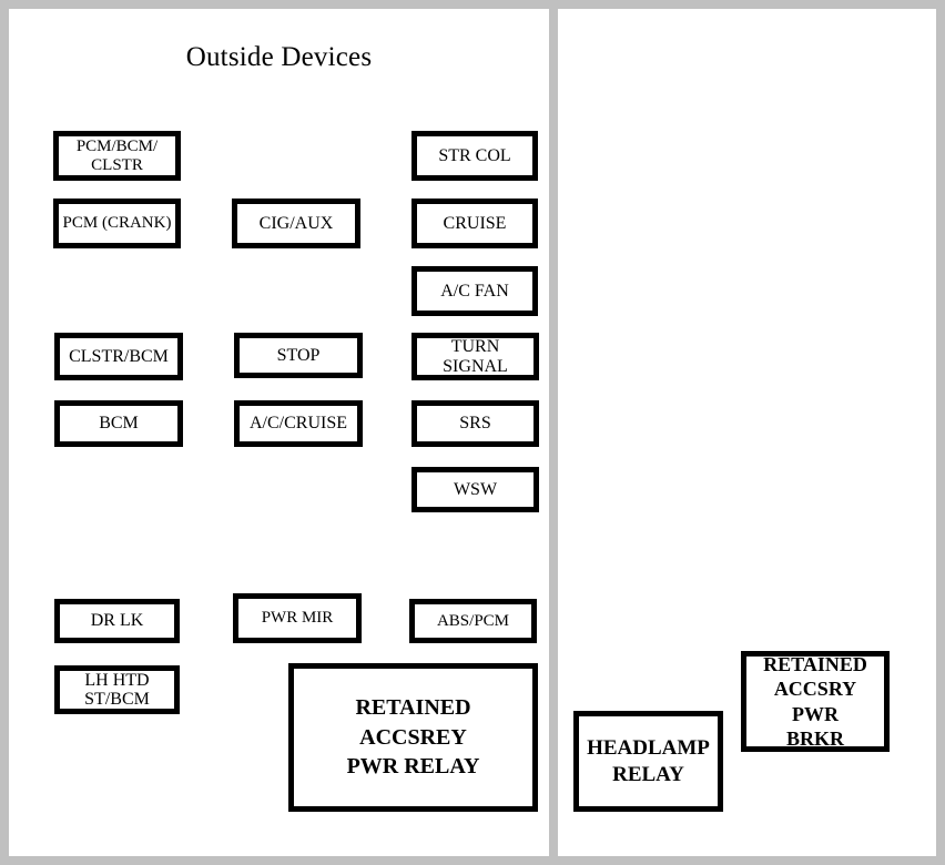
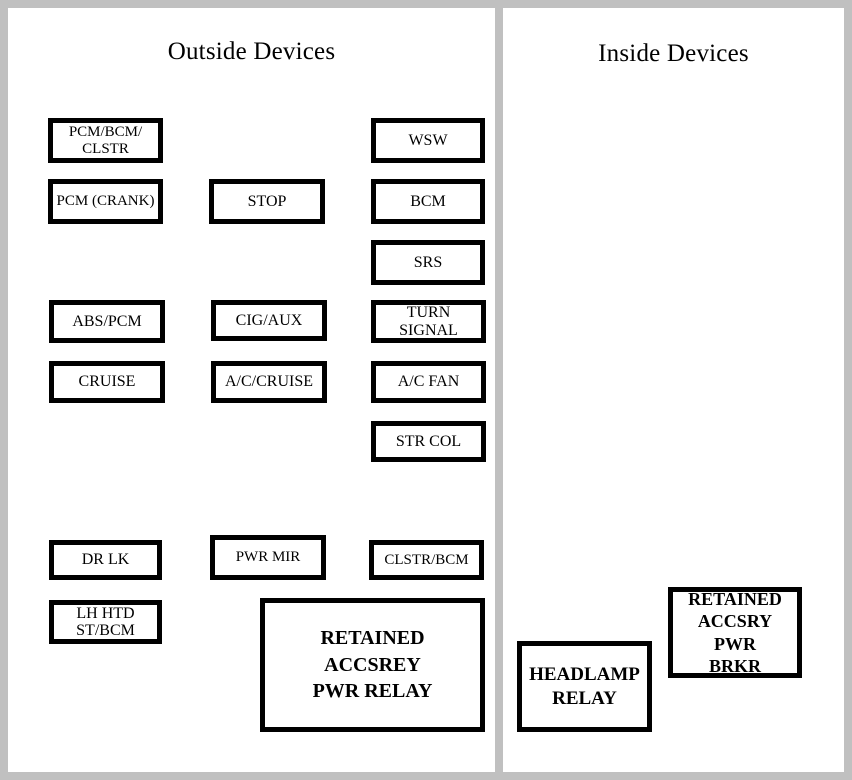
  Outside Devices
  PCM/BCM/
  CLSTR
  PCM (CRANK)
- CIG/AUX
+ STOP
- STR COL
+ WSW
- CRUISE
+ BCM
- A/C FAN
+ SRS
- CLSTR/BCM
+ ABS/PCM
- STOP
+ CIG/AUX
  TURN
  SIGNAL
- BCM
+ CRUISE
  A/C/CRUISE
- SRS
+ A/C FAN
- WSW
+ STR COL
  DR LK
  PWR MIR
- ABS/PCM
+ CLSTR/BCM
  LH HTD
  ST/BCM
  RETAINED
  ACCSREY
  PWR RELAY
+ Inside Devices
  RETAINED
  ACCSRY PWR
  BRKR
  HEADLAMP
  RELAY
